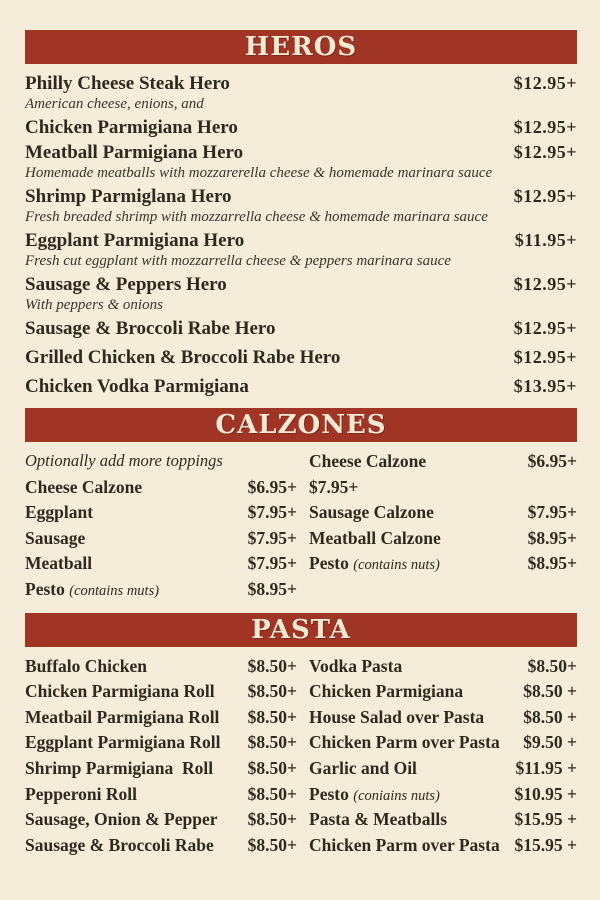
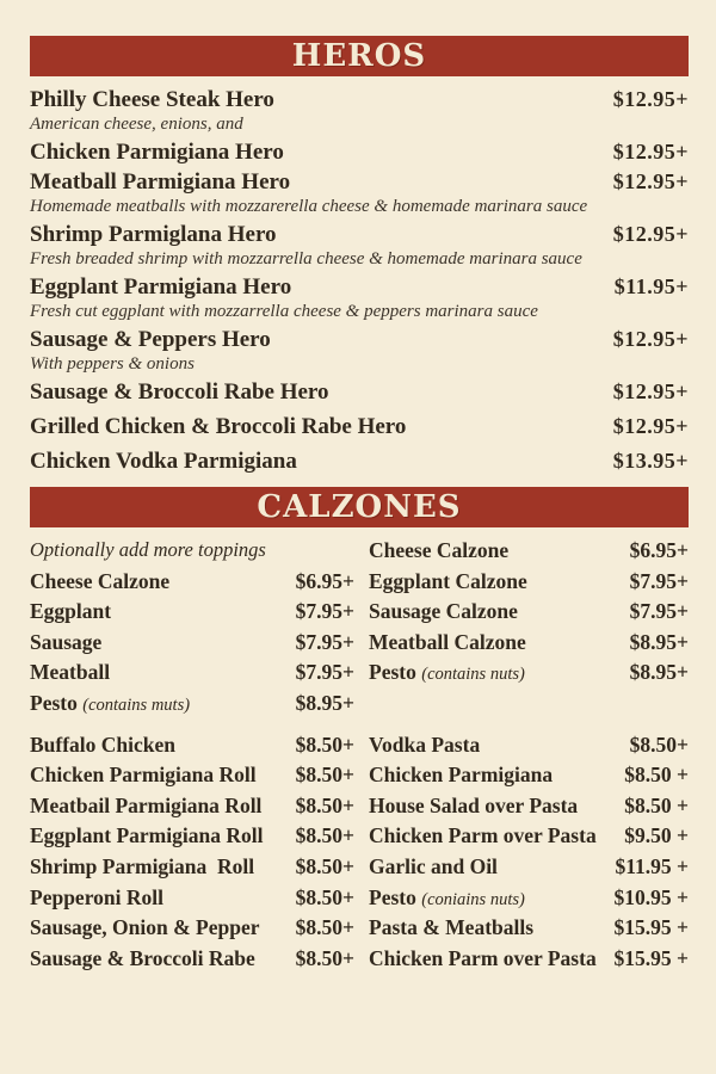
  HEROS
  Philly Cheese Steak Hero
  $12.95+
  American cheese, enions, and
  Chicken Parmigiana Hero
  $12.95+
  Meatball Parmigiana Hero
  $12.95+
  Homemade meatballs with mozzarerella cheese & homemade marinara sauce
  Shrimp Parmiglana Hero
  $12.95+
  Fresh breaded shrimp with mozzarrella cheese & homemade marinara sauce
  Eggplant Parmigiana Hero
  $11.95+
  Fresh cut eggplant with mozzarrella cheese & peppers marinara sauce
  Sausage & Peppers Hero
  $12.95+
  With peppers & onions
  Sausage & Broccoli Rabe Hero
  $12.95+
  Grilled Chicken & Broccoli Rabe Hero
  $12.95+
  Chicken Vodka Parmigiana
  $13.95+
  CALZONES
  Optionally add more toppings
  Cheese Calzone
  $6.95+
  Eggplant
  $7.95+
  Sausage
  $7.95+
  Meatball
  $7.95+
  Pesto (contains muts)
  $8.95+
  Cheese Calzone
  $6.95+
+ Eggplant Calzone
  $7.95+
  Sausage Calzone
  $7.95+
  Meatball Calzone
  $8.95+
  Pesto (contains nuts)
  $8.95+
- PASTA
  Buffalo Chicken
  $8.50+
  Chicken Parmigiana Roll
  $8.50+
  Meatbail Parmigiana Roll
  $8.50+
  Eggplant Parmigiana Roll
  $8.50+
  Shrimp Parmigiana Roll
  $8.50+
  Pepperoni Roll
  $8.50+
  Sausage, Onion & Pepper
  $8.50+
  Sausage & Broccoli Rabe
  $8.50+
  Vodka Pasta
  $8.50+
  Chicken Parmigiana
  $8.50 +
  House Salad over Pasta
  $8.50 +
  Chicken Parm over Pasta
  $9.50 +
  Garlic and Oil
  $11.95 +
  Pesto (coniains nuts)
  $10.95 +
  Pasta & Meatballs
  $15.95 +
  Chicken Parm over Pasta
  $15.95 +
